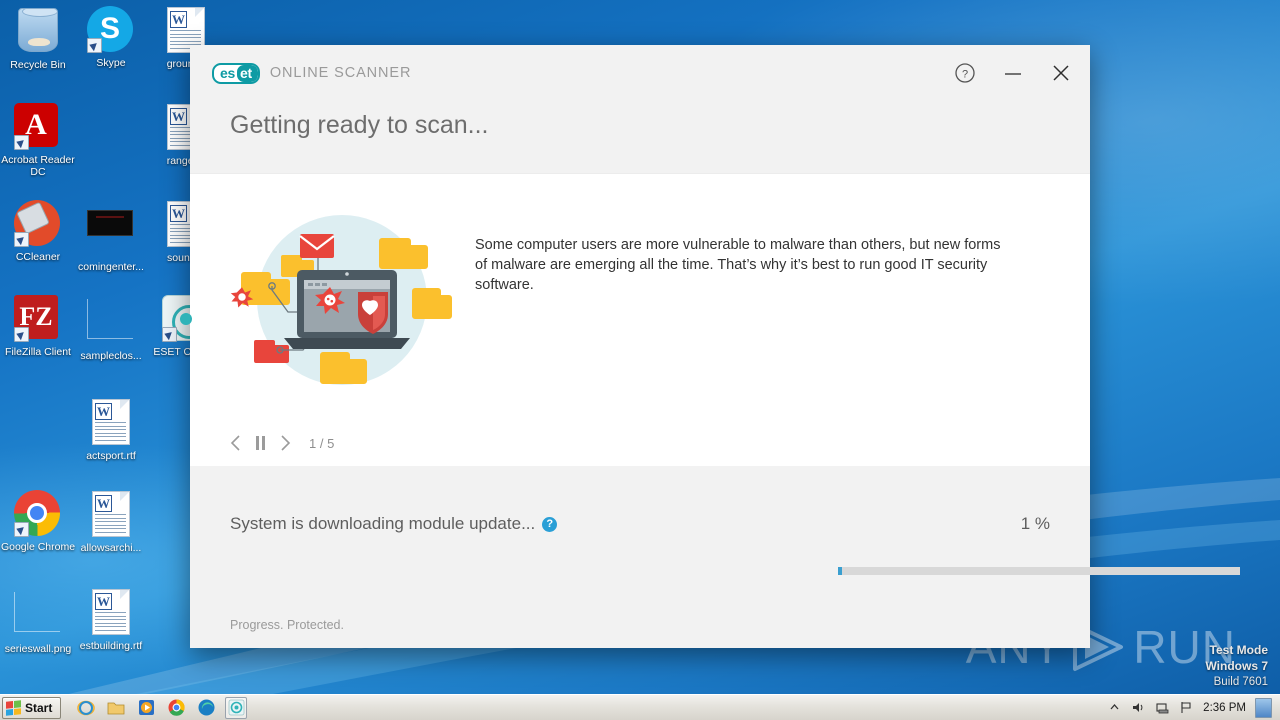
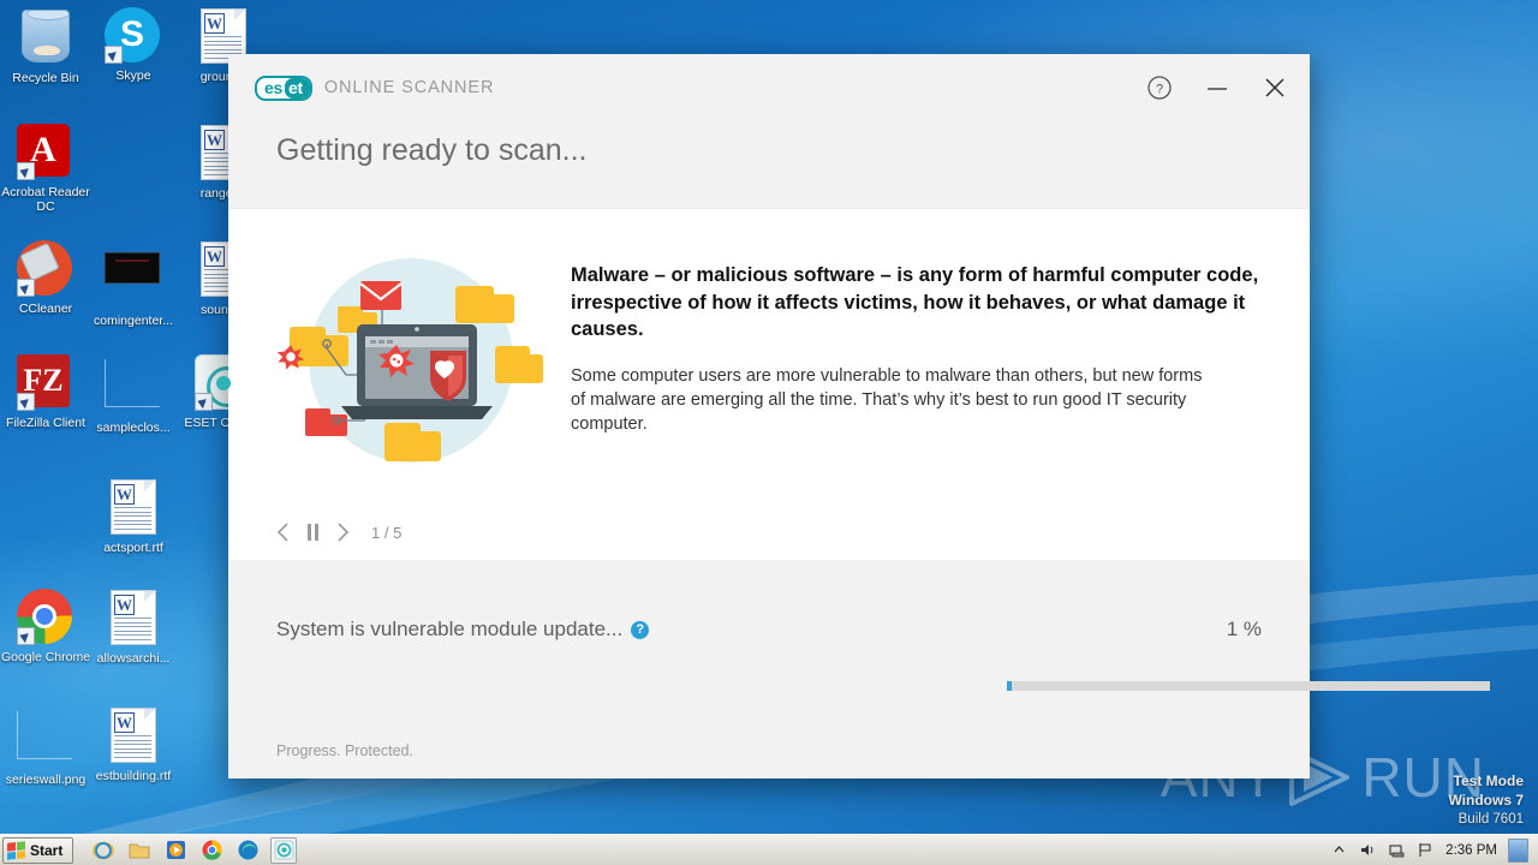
  Recycle Bin
  S
  Skype
  W
  A
  Acrobat Reader DC
  W
  CCleaner
  comingenter...
  W
  FZ
  FileZilla Client
  sampleclos...
  W
  actsport.rtf
  Google Chrome
  W
  allowsarchi...
  serieswall.png
  W
  estbuilding.rtf
  RUN
  Test Mode
  Windows 7
  Build 7601
  es
  et
  ONLINE SCANNER
  ?
  Getting ready to scan...
+ Malware – or malicious software – is any form of harmful computer code, irrespective of how it affects victims, how it behaves, or what damage it causes.
- Some computer users are more vulnerable to malware than others, but new forms of malware are emerging all the time. That’s why it’s best to run good IT security software.
+ Some computer users are more vulnerable to malware than others, but new forms of malware are emerging all the time. That’s why it’s best to run good IT security computer.
  1 / 5
- System is downloading module update...
+ System is vulnerable module update...
  ?
  1 %
  Progress. Protected.
  Start
  2:36 PM
